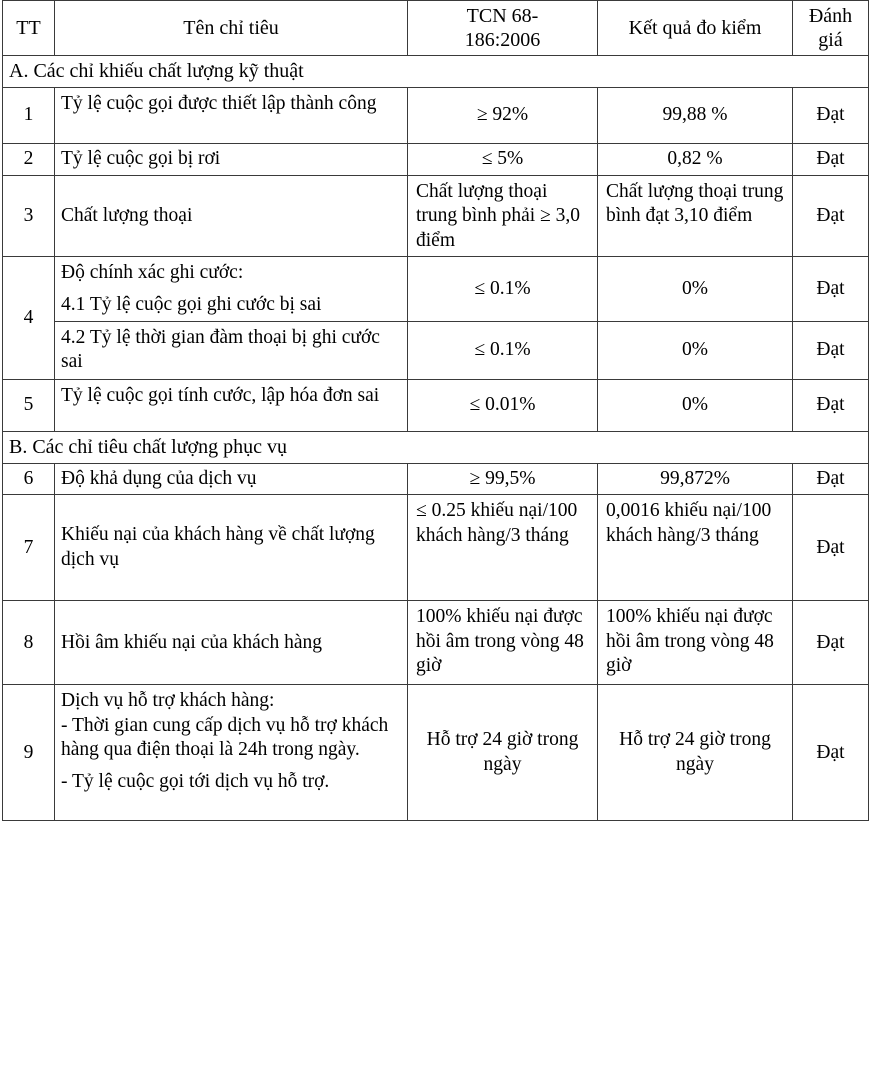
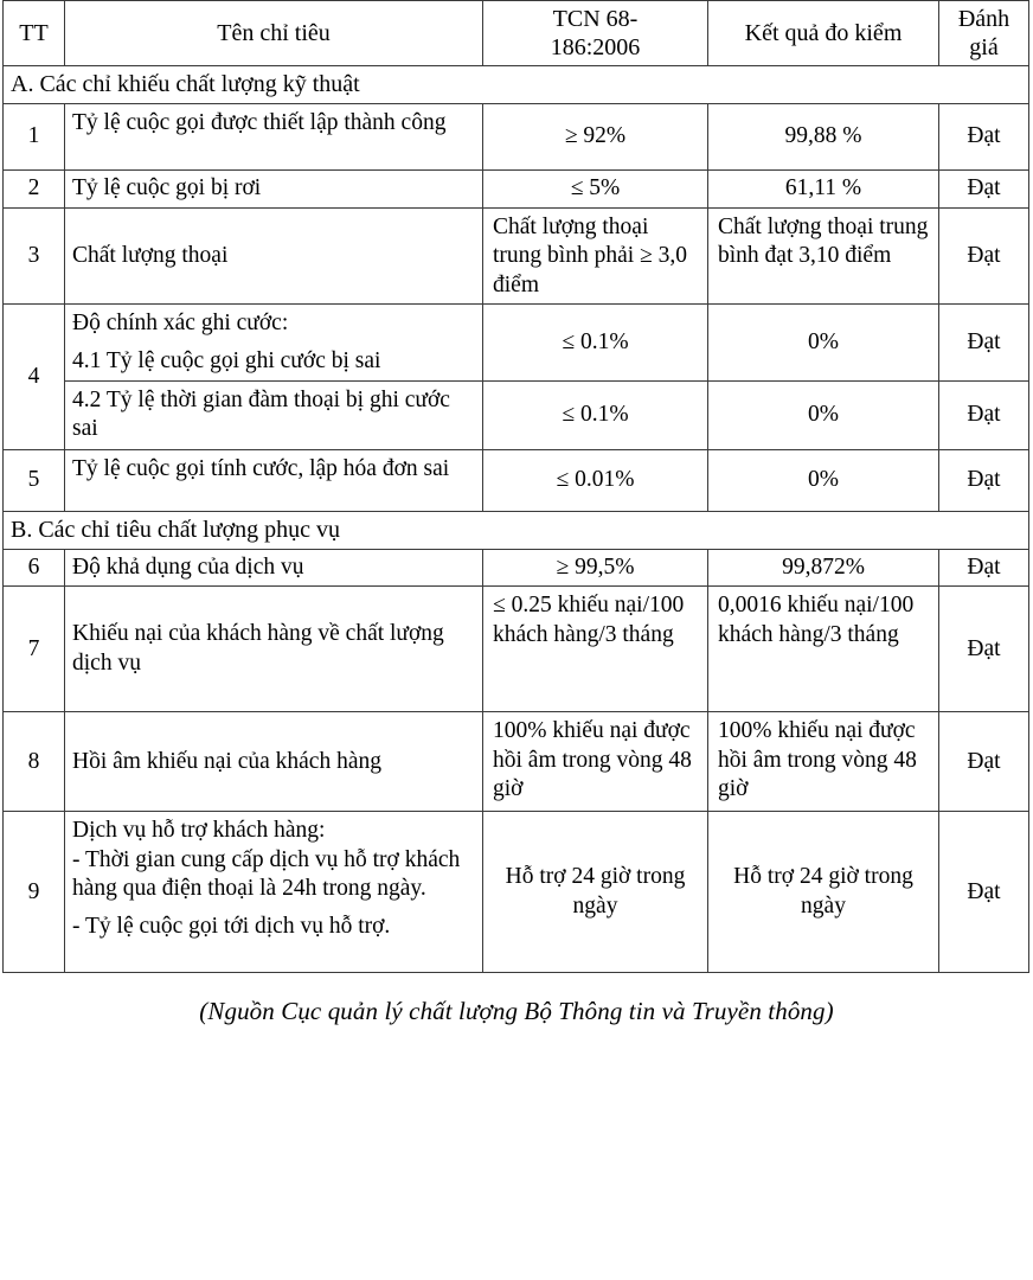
  TT	Tên chỉ tiêu	TCN 68- 186:2006	Kết quả đo kiểm	Đánh giá
  A. Các chỉ khiếu chất lượng kỹ thuật
  1	Tỷ lệ cuộc gọi được thiết lập thành công	≥ 92%	99,88 %	Đạt
- 2	Tỷ lệ cuộc gọi bị rơi	≤ 5%	0,82 %	Đạt
+ 2	Tỷ lệ cuộc gọi bị rơi	≤ 5%	61,11 %	Đạt
  3	Chất lượng thoại	Chất lượng thoại trung bình phải ≥ 3,0 điểm	Chất lượng thoại trung bình đạt 3,10 điểm	Đạt
  4	Độ chính xác ghi cước: 4.1 Tỷ lệ cuộc gọi ghi cước bị sai	≤ 0.1%	0%	Đạt
  4.2 Tỷ lệ thời gian đàm thoại bị ghi cước sai	≤ 0.1%	0%	Đạt
  5	Tỷ lệ cuộc gọi tính cước, lập hóa đơn sai	≤ 0.01%	0%	Đạt
  B. Các chỉ tiêu chất lượng phục vụ
  6	Độ khả dụng của dịch vụ	≥ 99,5%	99,872%	Đạt
  7	Khiếu nại của khách hàng về chất lượng dịch vụ	≤ 0.25 khiếu nại/100 khách hàng/3 tháng	0,0016 khiếu nại/100 khách hàng/3 tháng	Đạt
  8	Hồi âm khiếu nại của khách hàng	100% khiếu nại được hồi âm trong vòng 48 giờ	100% khiếu nại được hồi âm trong vòng 48 giờ	Đạt
  9	Dịch vụ hỗ trợ khách hàng: - Thời gian cung cấp dịch vụ hỗ trợ khách hàng qua điện thoại là 24h trong ngày. - Tỷ lệ cuộc gọi tới dịch vụ hỗ trợ.	Hỗ trợ 24 giờ trong ngày	Hỗ trợ 24 giờ trong ngày	Đạt
+ (Nguồn Cục quản lý chất lượng Bộ Thông tin và Truyền thông)
